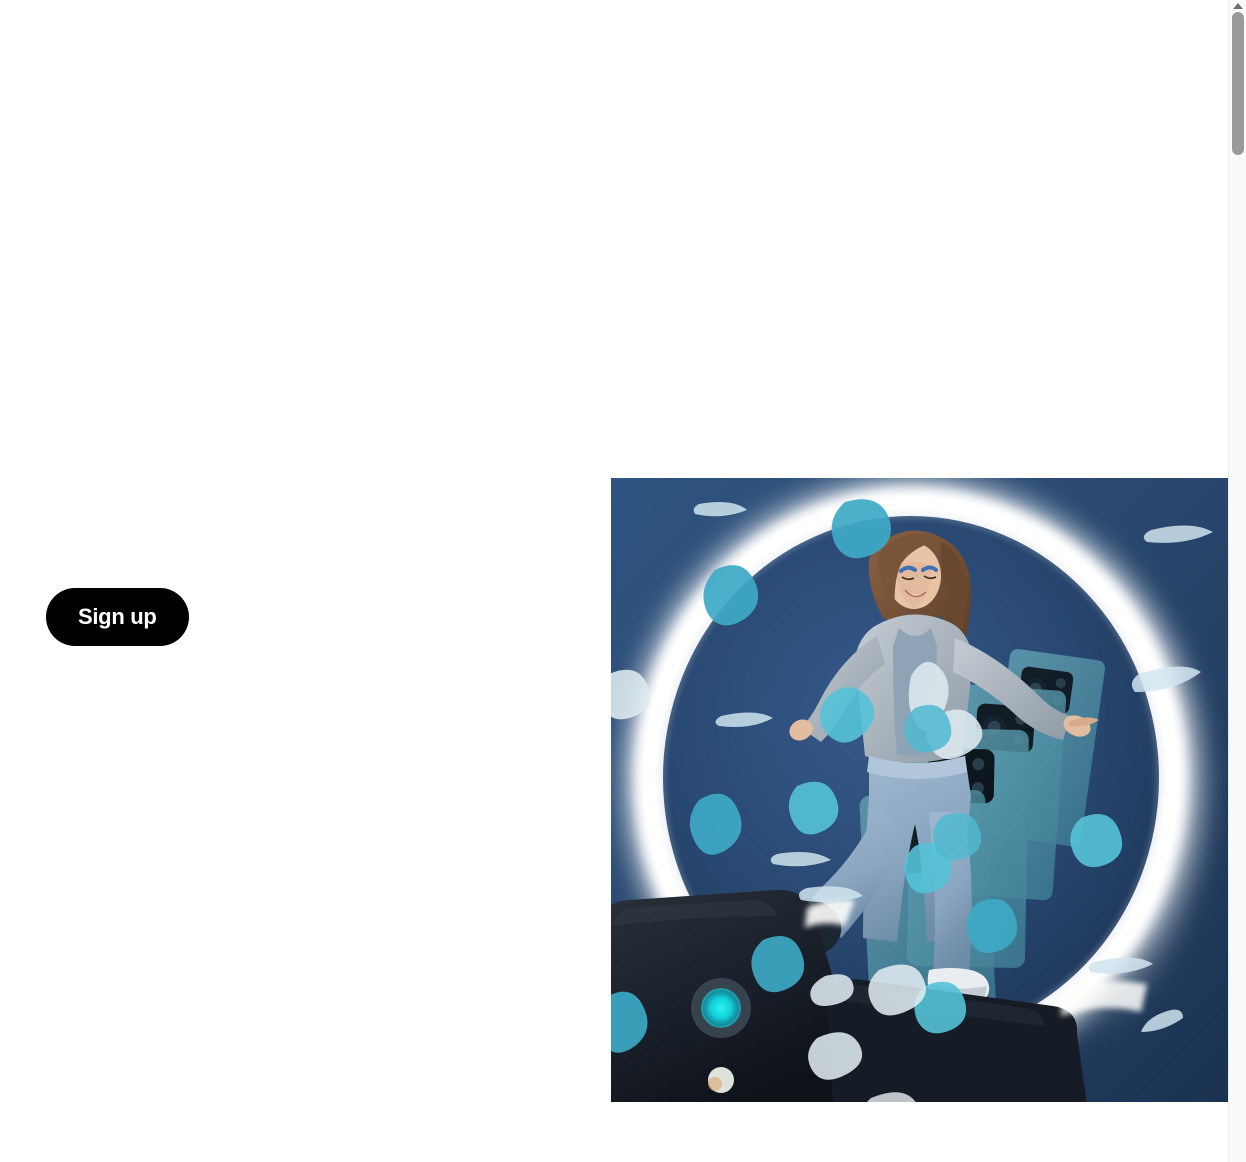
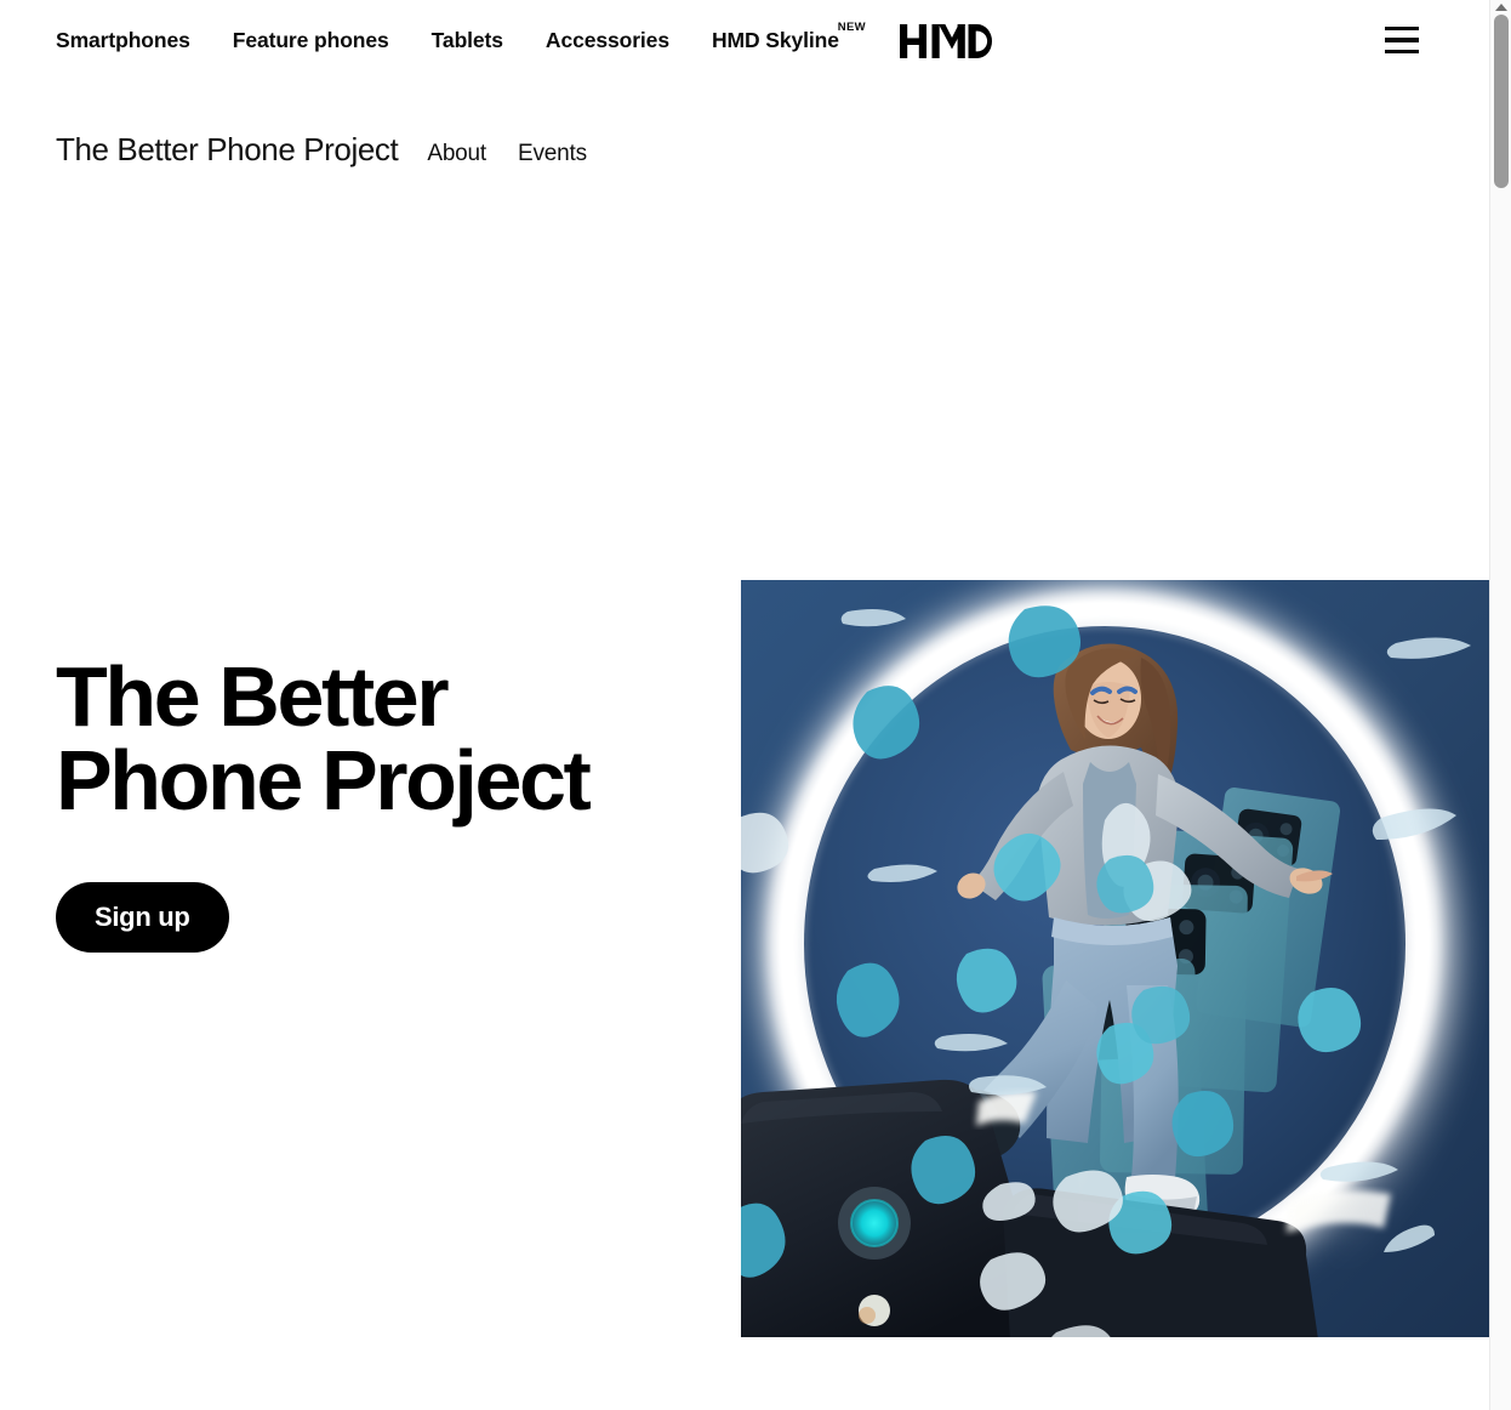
+ Smartphones
+ Feature phones
+ Tablets
+ Accessories
+ HMD Skyline
+ NEW
+ The Better Phone Project
+ About
+ Events
+ The Better
+ Phone Project
  Sign up
